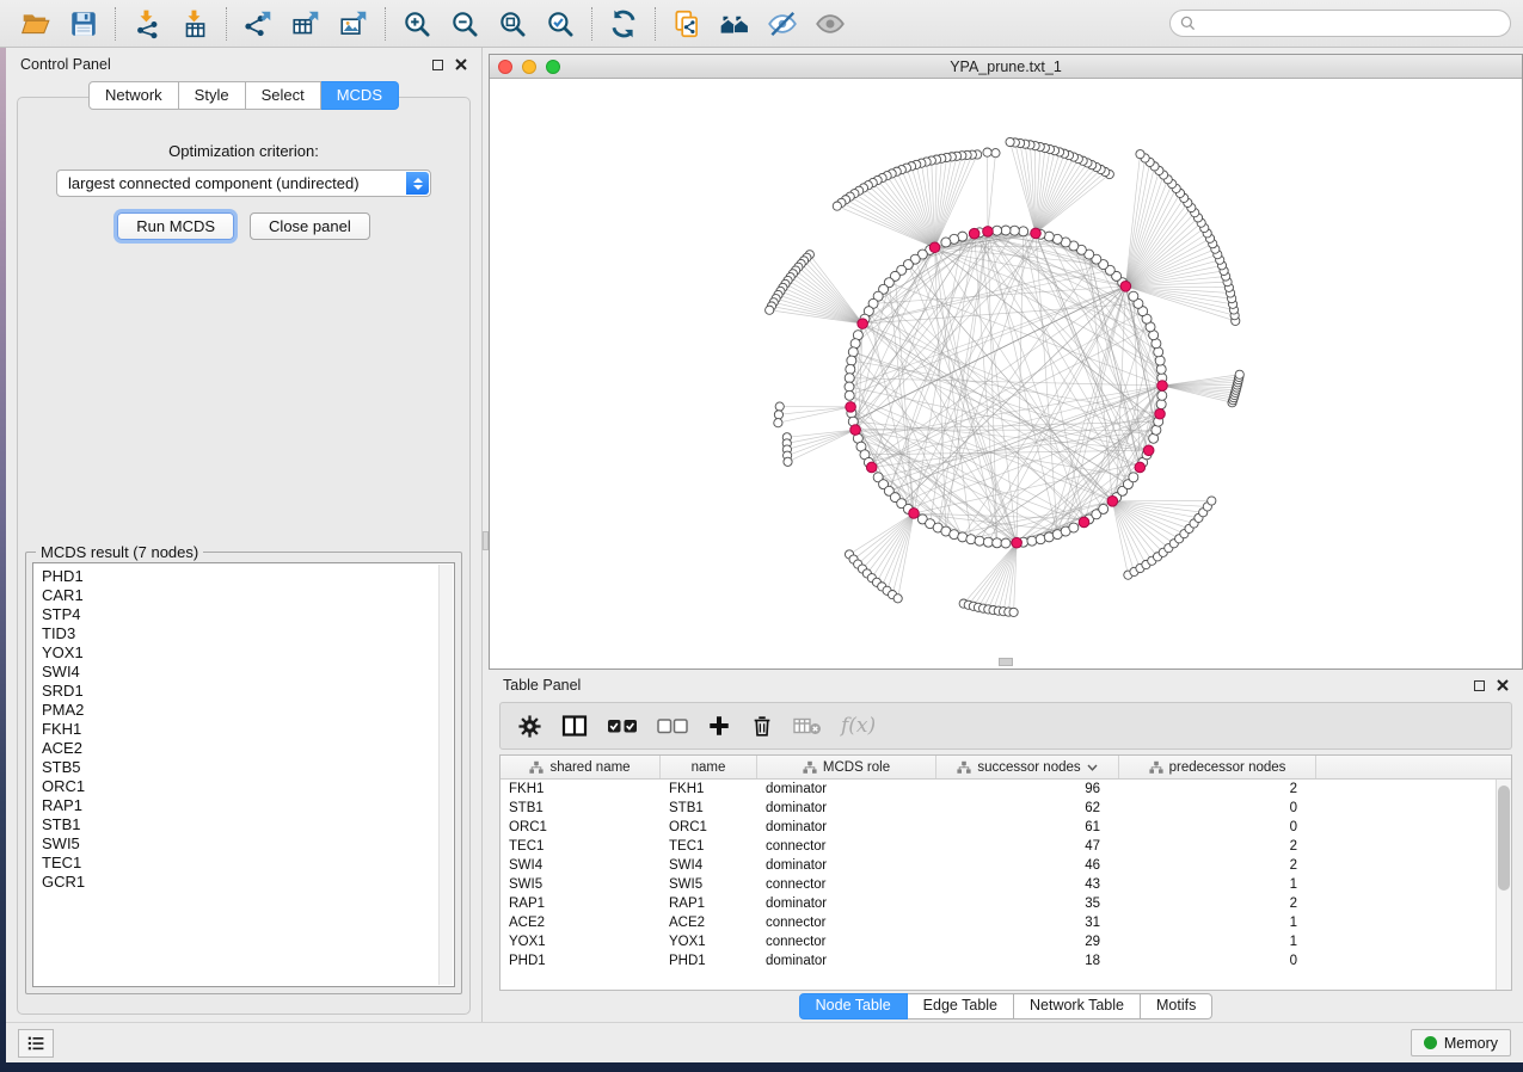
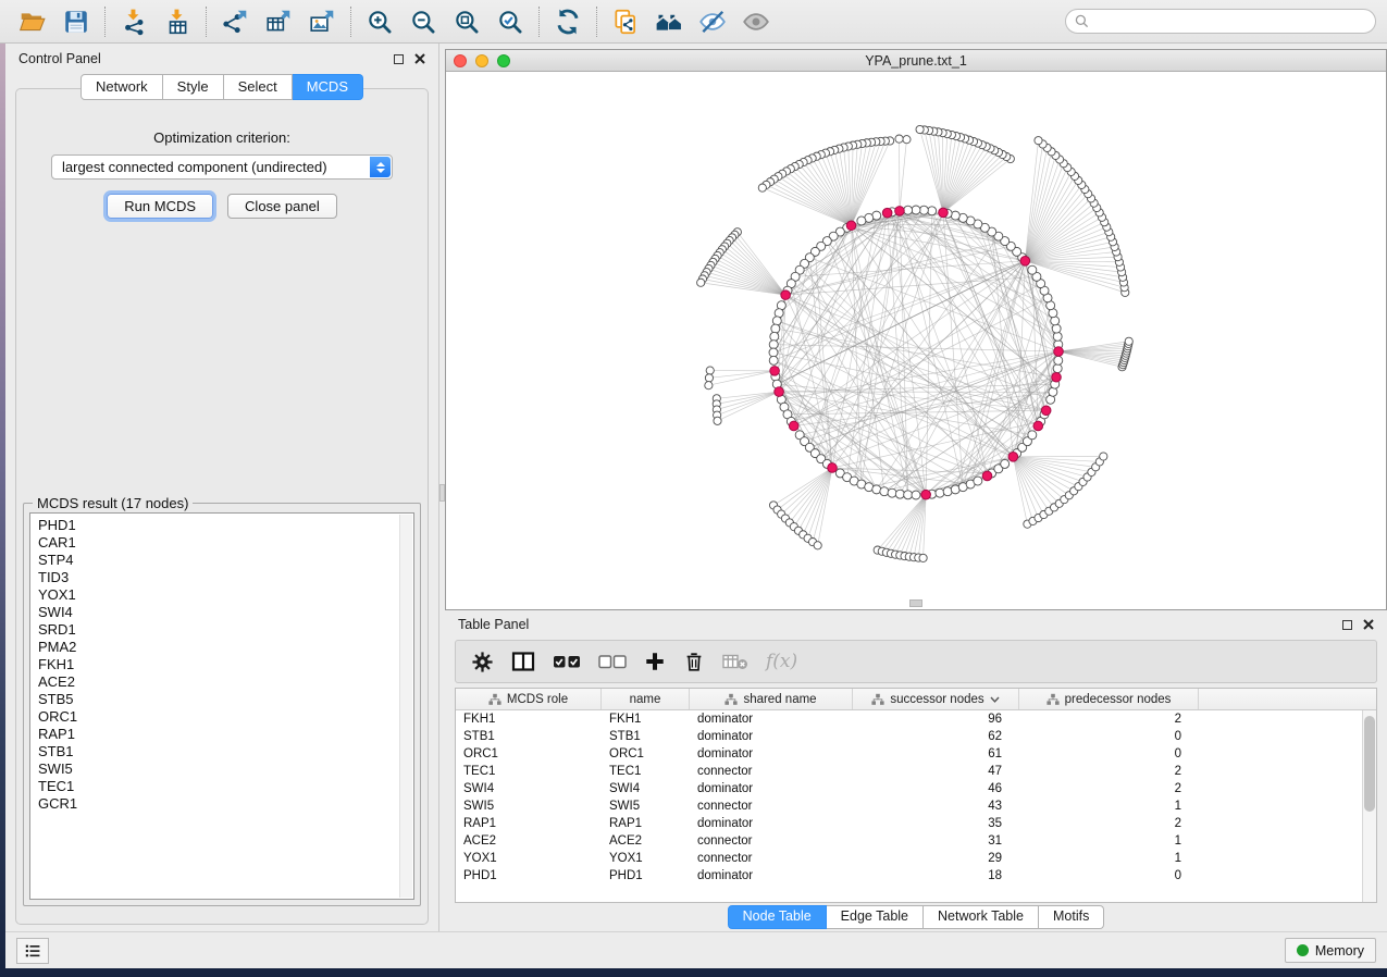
  Control Panel
  Network
  Style
  Select
  MCDS
  Optimization criterion:
  largest connected component (undirected)
  Run MCDS
  Close panel
- MCDS result (7 nodes)
+ MCDS result (17 nodes)
  PHD1
  CAR1
  STP4
  TID3
  YOX1
  SWI4
  SRD1
  PMA2
  FKH1
  ACE2
  STB5
  ORC1
  RAP1
  STB1
  SWI5
  TEC1
  GCR1
  YPA_prune.txt_1
  Table Panel
  f(x)
- shared name
+ MCDS role
  name
- MCDS role
+ shared name
  successor nodes
  predecessor nodes
  FKH1
  FKH1
  dominator
  96
  2
  STB1
  STB1
  dominator
  62
  0
  ORC1
  ORC1
  dominator
  61
  0
  TEC1
  TEC1
  connector
  47
  2
  SWI4
  SWI4
  dominator
  46
  2
  SWI5
  SWI5
  connector
  43
  1
  RAP1
  RAP1
  dominator
  35
  2
  ACE2
  ACE2
  connector
  31
  1
  YOX1
  YOX1
  connector
  29
  1
  PHD1
  PHD1
  dominator
  18
  0
  Node Table
  Edge Table
  Network Table
  Motifs
  Memory
